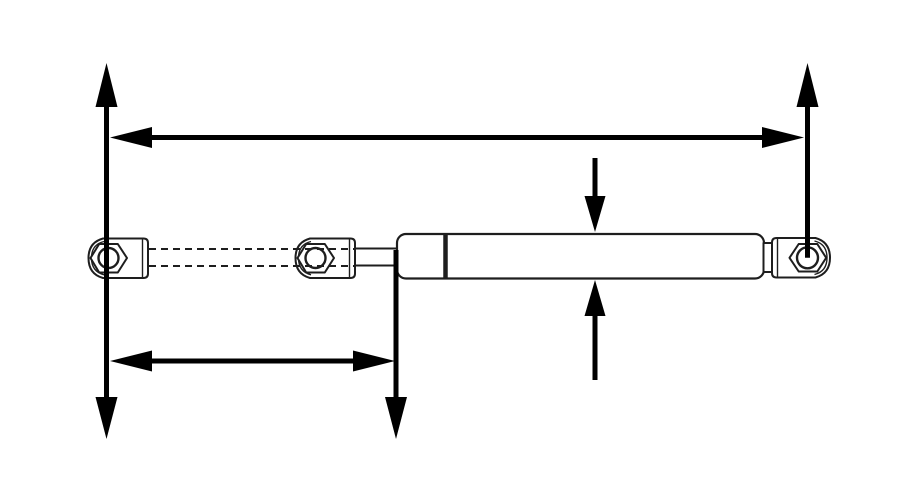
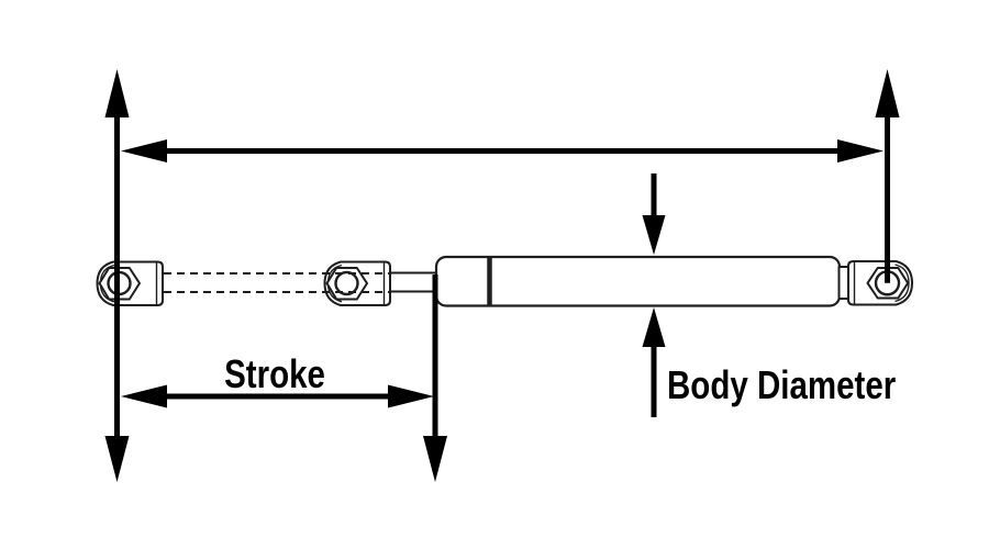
+ Stroke
+ Body Diameter
